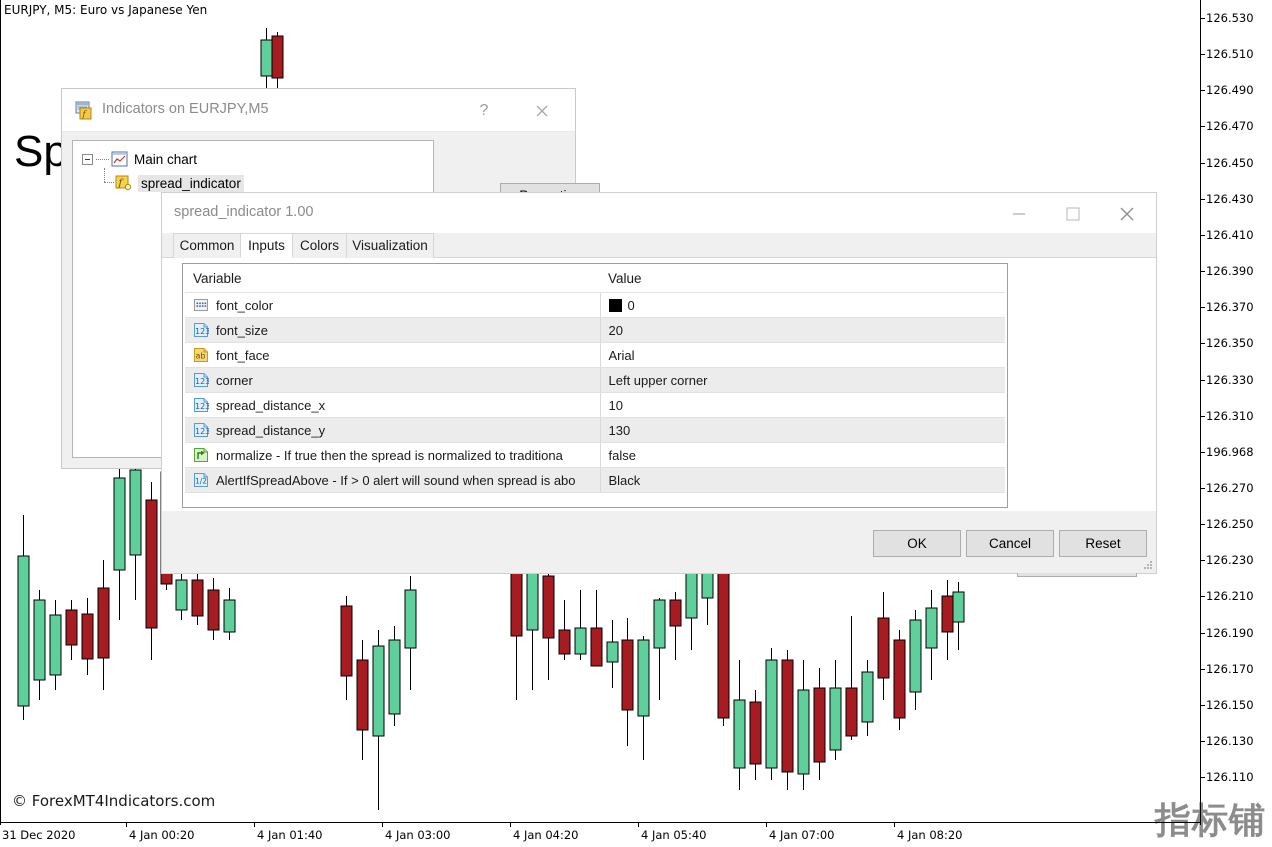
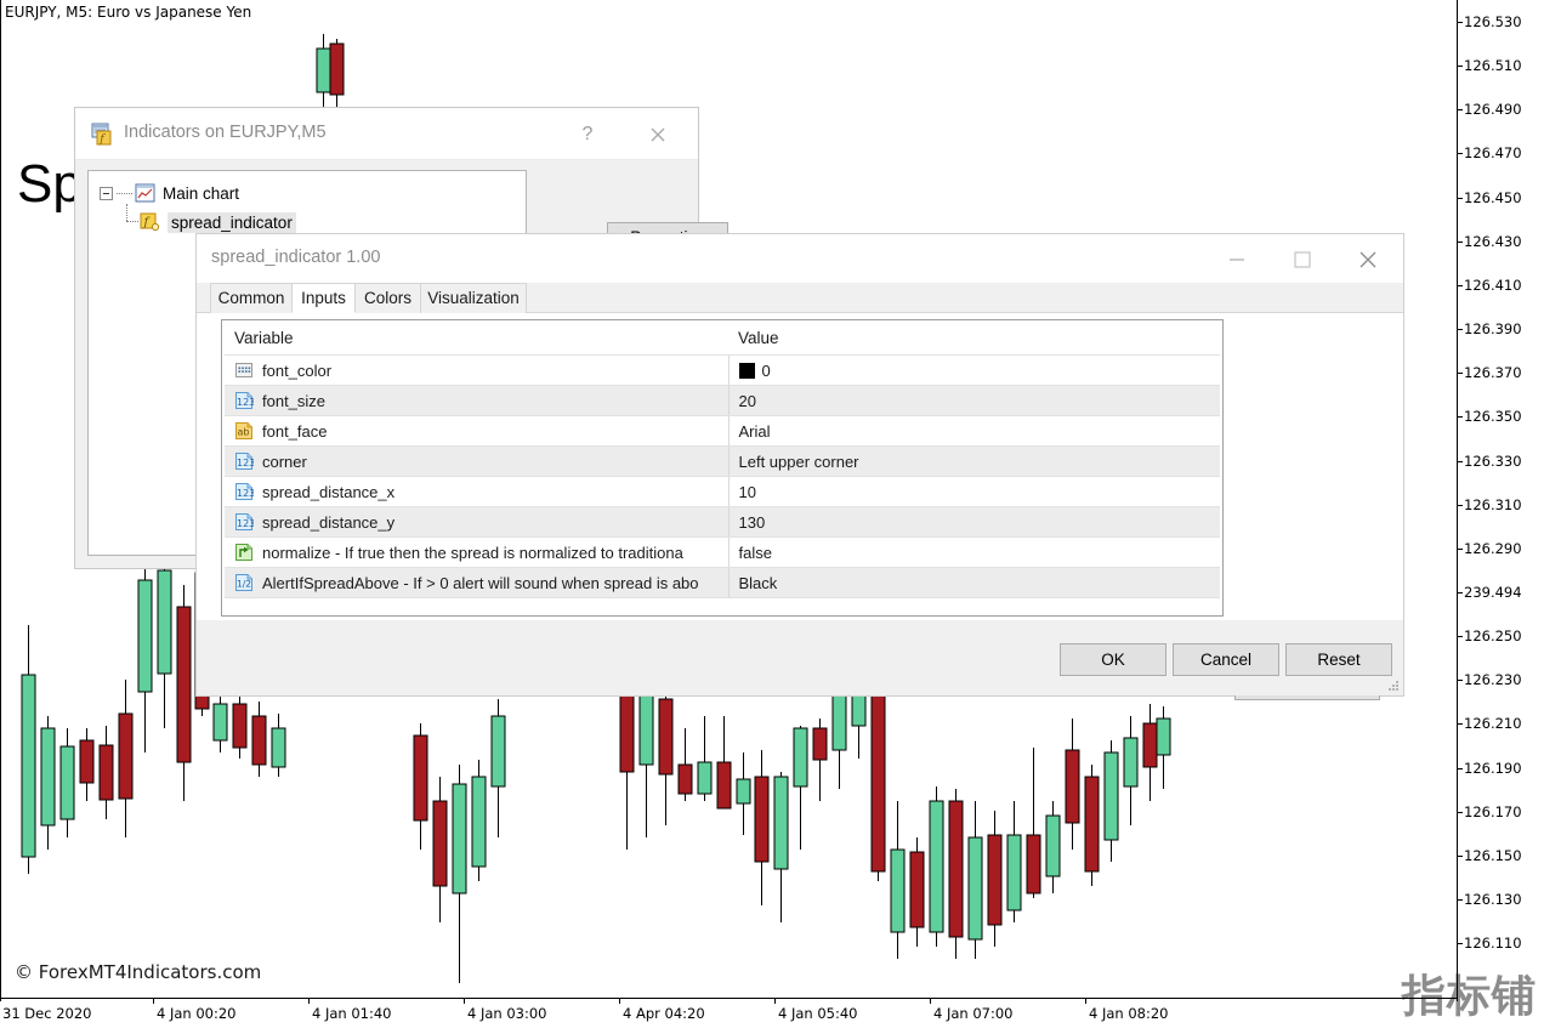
  EURJPY, M5: Euro vs Japanese Yen
  © ForexMT4Indicators.com
  指标铺
  126.530
  126.510
  126.490
  126.470
  126.450
  126.430
  126.410
  126.390
  126.370
  126.350
  126.330
  126.310
- 196.968
+ 126.290
- 126.270
+ 239.494
  126.250
  126.230
  126.210
  126.190
  126.170
  126.150
  126.130
  126.110
  31 Dec 2020
  4 Jan 00:20
  4 Jan 01:40
  4 Jan 03:00
- 4 Jan 04:20
+ 4 Apr 04:20
  4 Jan 05:40
  4 Jan 07:00
  4 Jan 08:20
  f
  Indicators on EURJPY,M5
  ?
  Main chart
  f
  spread_indicator
  spread_indicator 1.00
  Common
  Inputs
  Colors
  Visualization
  Variable	Value
  font_color	0
  123 font_size	20
  ab font_face	Arial
  123 corner	Left upper corner
  123 spread_distance_x	10
  123 spread_distance_y	130
  normalize - If true then the spread is normalized to traditiona	false
  1/2 AlertIfSpreadAbove - If > 0 alert will sound when spread is abo	Black
  OK
  Cancel
  Reset
